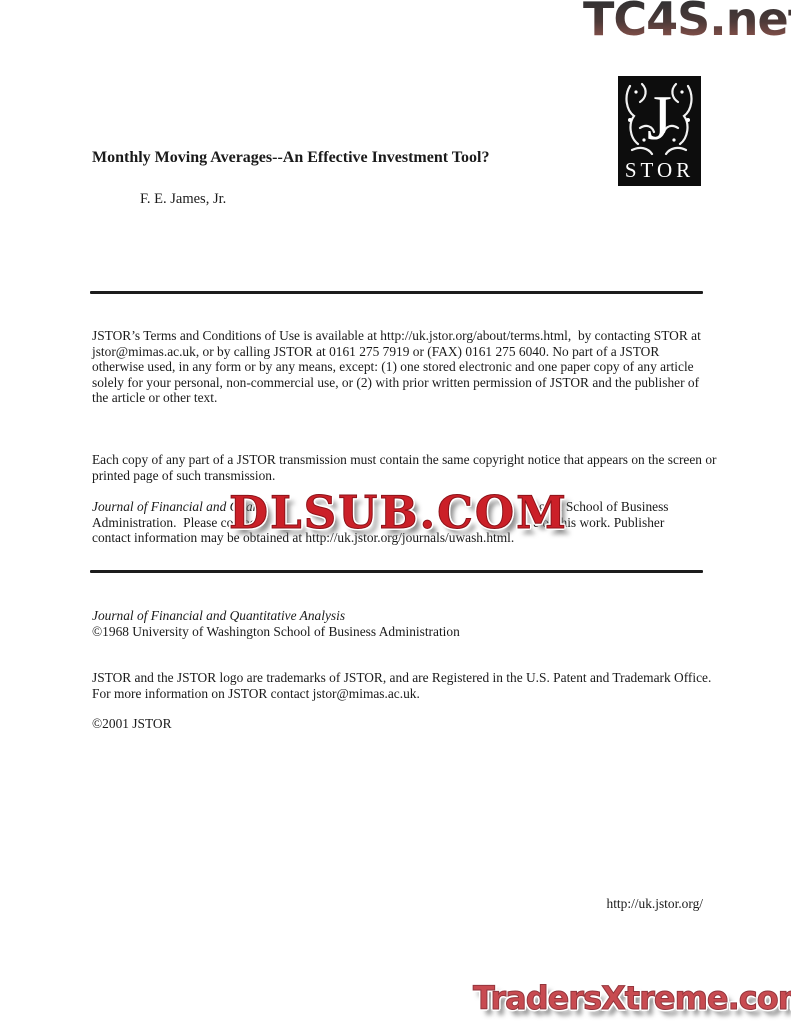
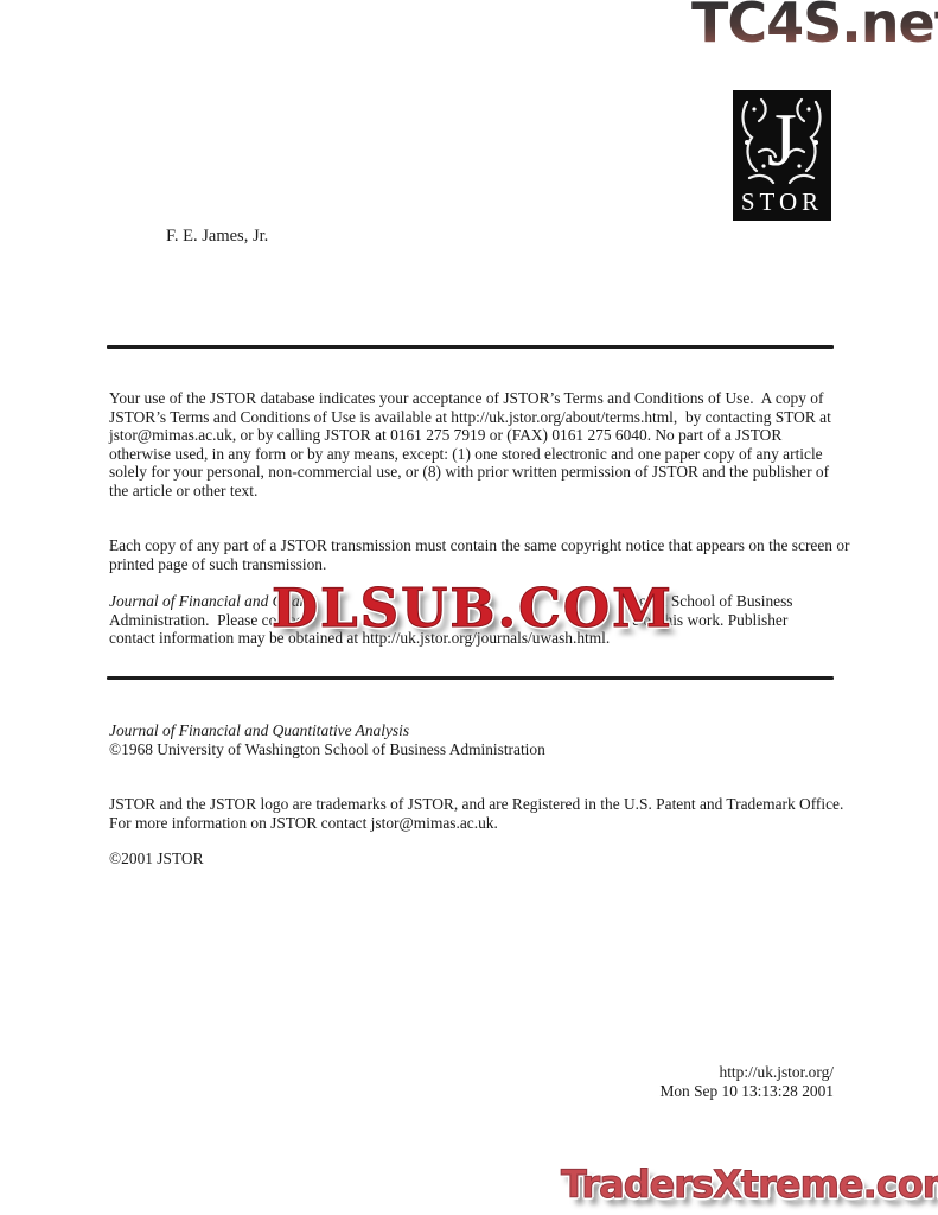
  TC4S.ne
  J
  STOR
- Monthly Moving Averages--An Effective Investment Tool?
  F. E. James, Jr.
+ Your use of the JSTOR database indicates your acceptance of JSTOR’s Terms and Conditions of Use. A copy of
  JSTOR’s Terms and Conditions of Use is available at http://uk.jstor.org/about/terms.html, by contacting STOR at
  jstor@mimas.ac.uk, or by calling JSTOR at 0161 275 7919 or (FAX) 0161 275 6040. No part of a JSTOR
  otherwise used, in any form or by any means, except: (1) one stored electronic and one paper copy of any article
- solely for your personal, non-commercial use, or (2) with prior written permission of JSTOR and the publisher of
+ solely for your personal, non-commercial use, or (8) with prior written permission of JSTOR and the publisher of
  the article or other text.
  Each copy of any part of a JSTOR transmission must contain the same copyright notice that appears on the screen or
  printed page of such transmission.
  Journal of Financial and Quanti
  ngton School of Business
  Administration. Please contact
  e of this work. Publisher
  contact information may be obtained at http://uk.jstor.org/journals/uwash.html.
  DLSUB.COM
  Journal of Financial and Quantitative Analysis
  ©1968 University of Washington School of Business Administration
  JSTOR and the JSTOR logo are trademarks of JSTOR, and are Registered in the U.S. Patent and Trademark Office.
  For more information on JSTOR contact jstor@mimas.ac.uk.
  ©2001 JSTOR
  http://uk.jstor.org/
+ Mon Sep 10 13:13:28 2001
  TradersXtreme.co
